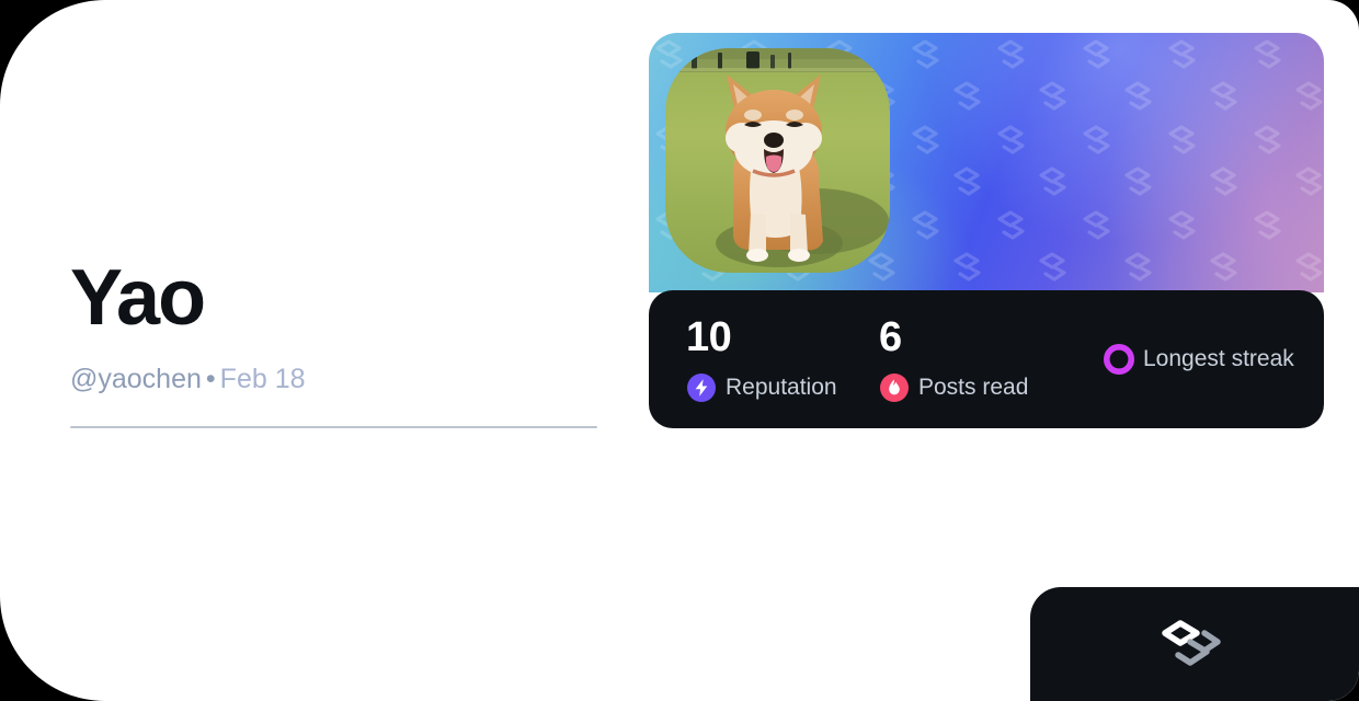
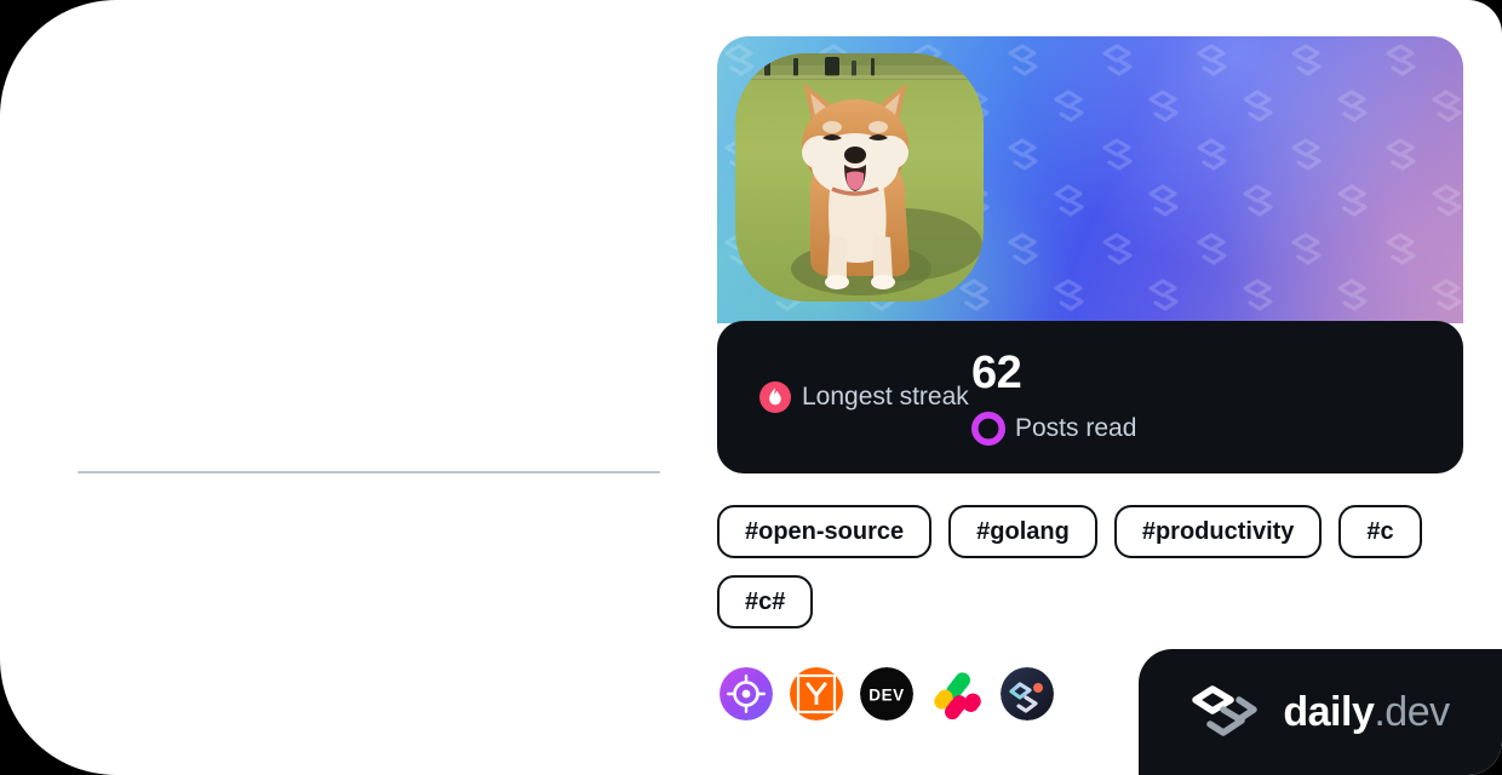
- Yao
- @yaochen • Feb 18
- 10
- Reputation
- 6
- Posts read
+ Longest streak
+ 62
- Longest streak
+ Posts read
+ #open-source
+ #golang
+ #productivity
+ #c
+ #c#
+ DEV
+ daily.dev
